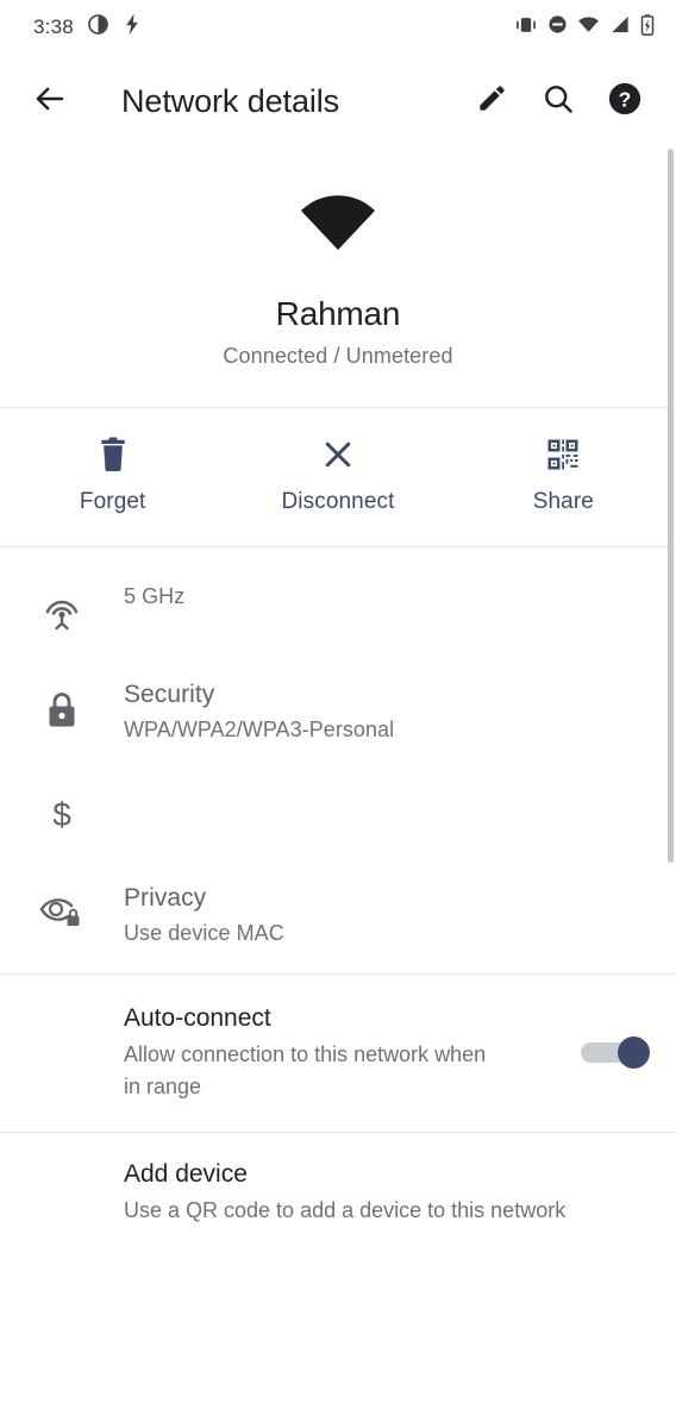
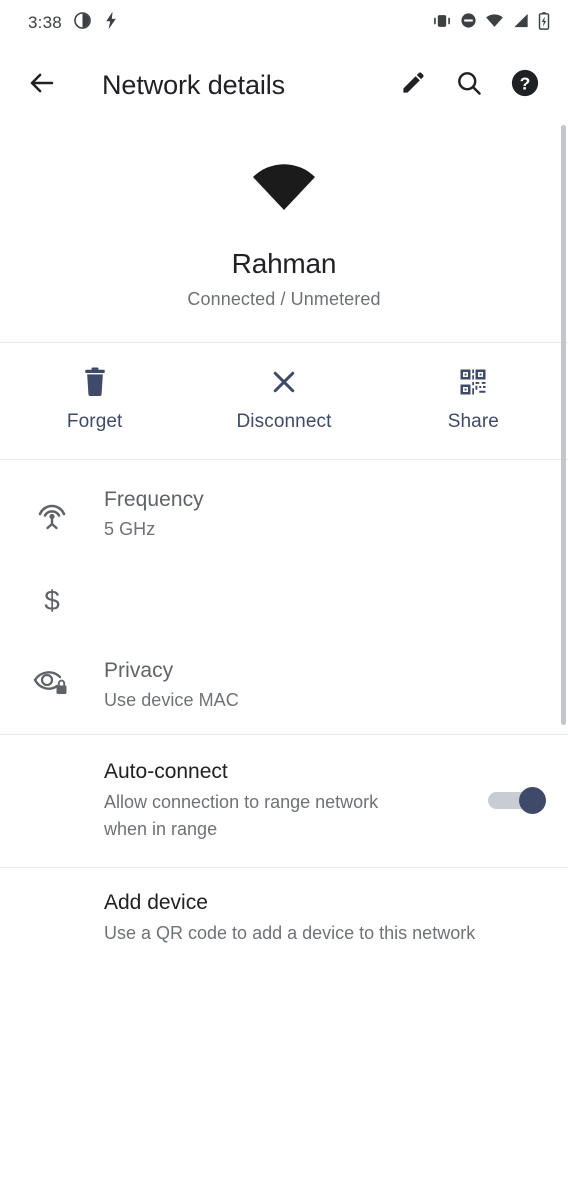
  3:38
  Network details
  ?
  Rahman
  Connected / Unmetered
  Forget
  Disconnect
  Share
+ Frequency
  5 GHz
- Security
- WPA/WPA2/WPA3-Personal
  $
  Privacy
  Use device MAC
  Auto-connect
- Allow connection to this network when in range
+ Allow connection to range network when in range
  Add device
  Use a QR code to add a device to this network
